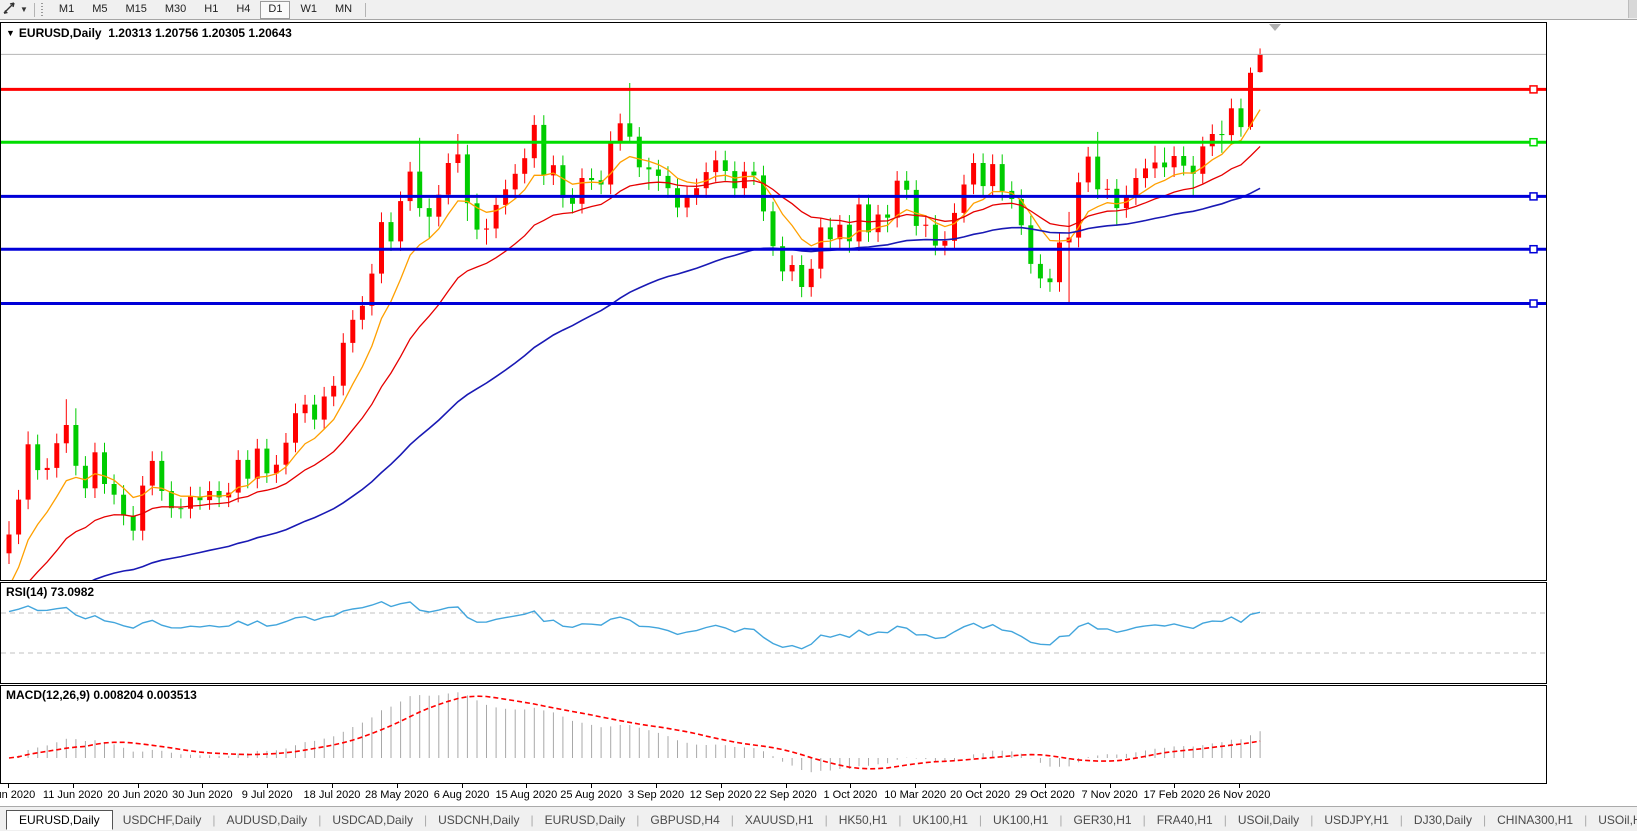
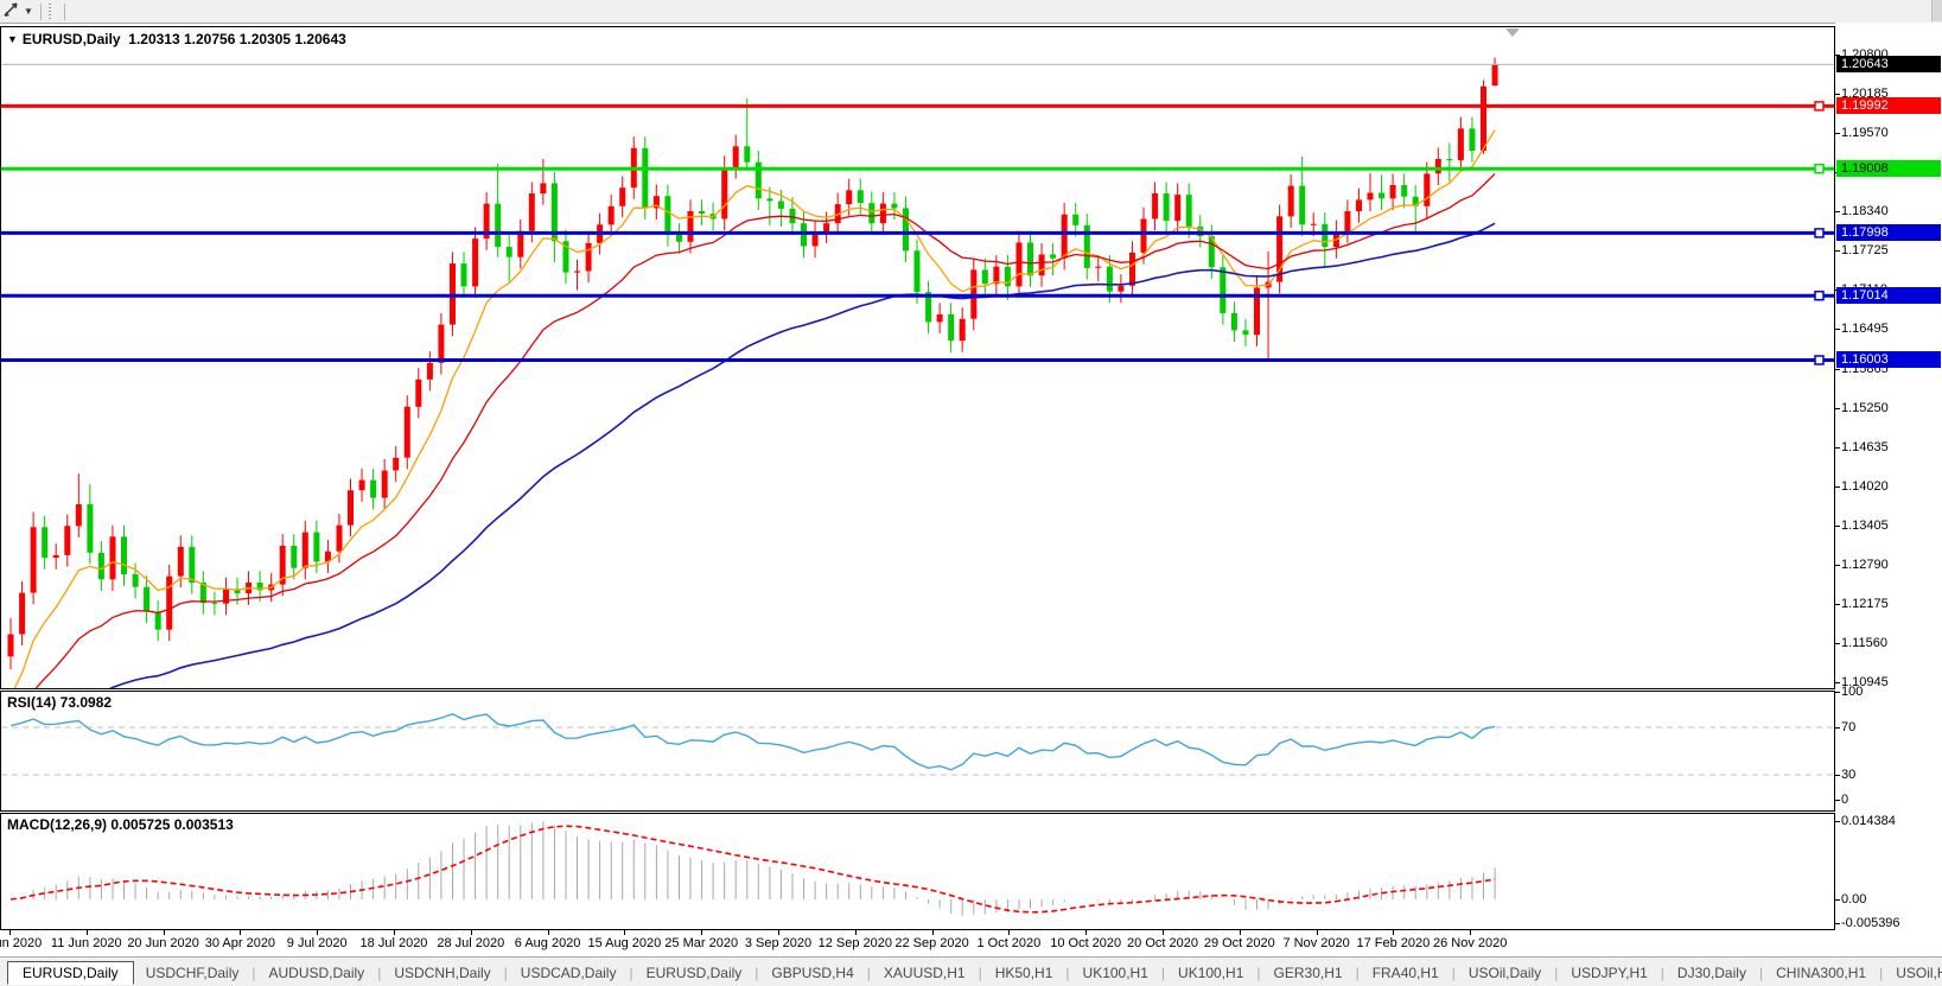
  ▼
- M1
- M5
- M15
- M30
- H1
- H4
- D1
- W1
- MN
  ▼ EURUSD,Daily 1.20313 1.20756 1.20305 1.20643
  RSI(14) 73.0982
- MACD(12,26,9) 0.008204 0.003513
+ MACD(12,26,9) 0.005725 0.003513
+ 1.20800
+ 1.20185
+ 1.19570
+ 1.18340
+ 1.17725
+ 1.16495
+ 1.15865
+ 1.15250
+ 1.14635
+ 1.14020
+ 1.13405
+ 1.12790
+ 1.12175
+ 1.11560
+ 1.10945
+ 100
+ 70
+ 30
+ 0
+ 0.014384
+ 0.00
+ -0.005396
+ 1.19992
+ 1.19008
+ 1.17998
+ 1.17014
+ 1.16003
+ 1.20643
  11 Jun 2020
  20 Jun 2020
- 30 Jun 2020
+ 30 Apr 2020
  9 Jul 2020
  18 Jul 2020
- 28 May 2020
+ 28 Jul 2020
  6 Aug 2020
  15 Aug 2020
- 25 Aug 2020
+ 25 Mar 2020
  3 Sep 2020
  12 Sep 2020
  22 Sep 2020
  1 Oct 2020
- 10 Mar 2020
+ 10 Oct 2020
  20 Oct 2020
  29 Oct 2020
  7 Nov 2020
  17 Feb 2020
  26 Nov 2020
  EURUSD,Daily
  USDCHF,Daily
  |
  AUDUSD,Daily
  |
- USDCAD,Daily
+ USDCNH,Daily
  |
- USDCNH,Daily
+ USDCAD,Daily
  |
  EURUSD,Daily
  |
  GBPUSD,H4
  |
  XAUUSD,H1
  |
  HK50,H1
  |
  UK100,H1
  |
  UK100,H1
  |
  GER30,H1
  |
  FRA40,H1
  |
  USOil,Daily
  |
  USDJPY,H1
  |
  DJ30,Daily
  |
  CHINA300,H1
  |
  USOil,
